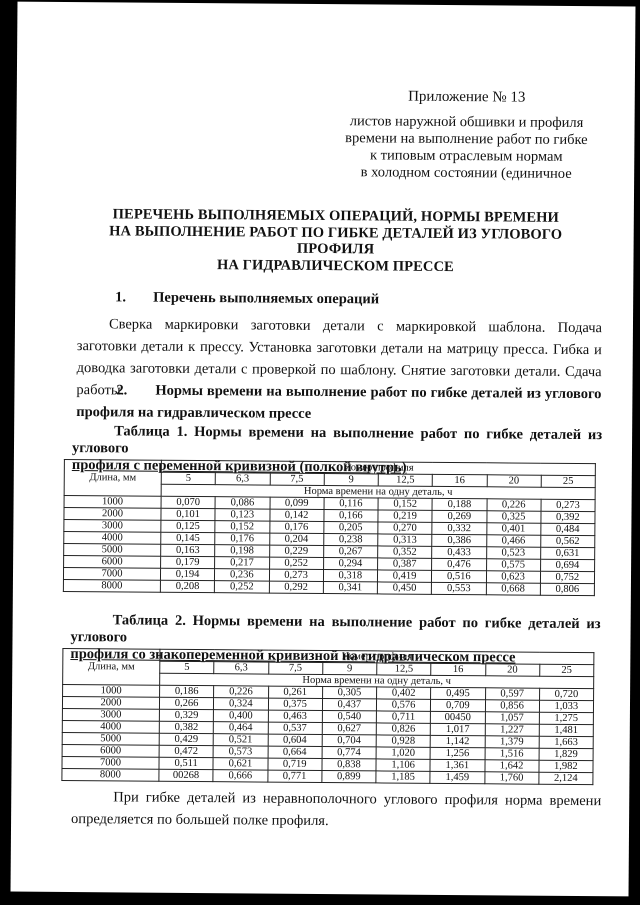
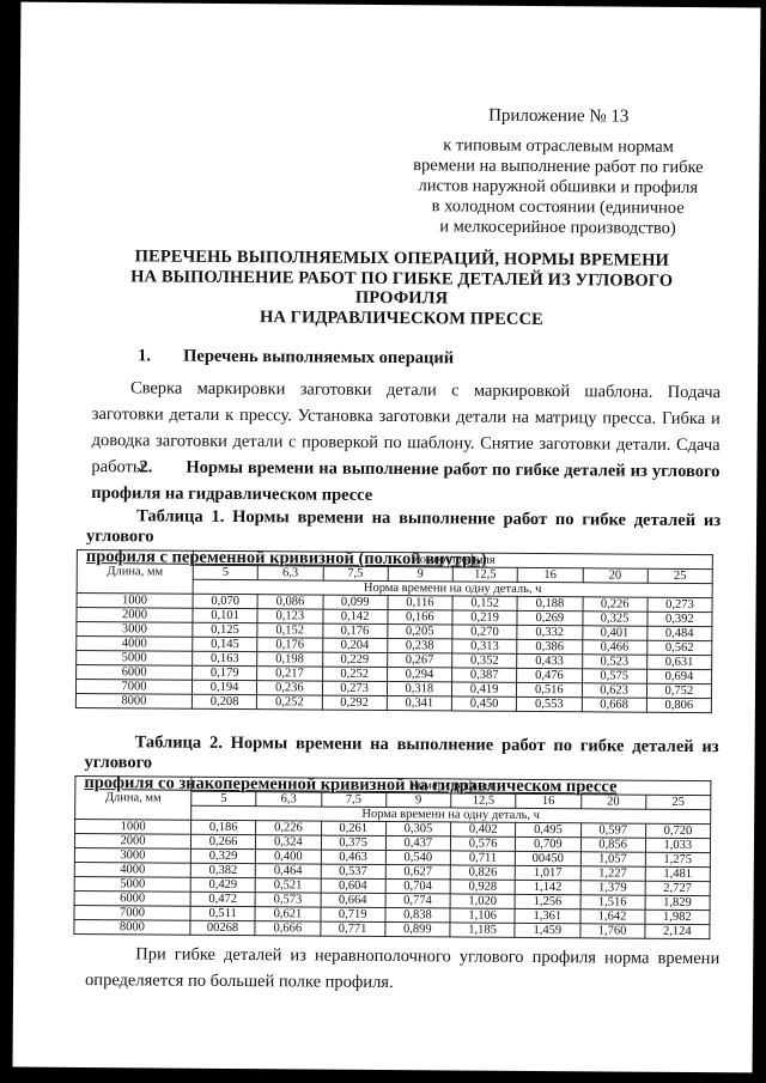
  Приложение № 13
- листов наружной обшивки и профиля
+ к типовым отраслевым нормам
  времени на выполнение работ по гибке
- к типовым отраслевым нормам
+ листов наружной обшивки и профиля
  в холодном состоянии (единичное
+ и мелкосерийное производство)
  ПЕРЕЧЕНЬ ВЫПОЛНЯЕМЫХ ОПЕРАЦИЙ, НОРМЫ ВРЕМЕНИ
  НА ВЫПОЛНЕНИЕ РАБОТ ПО ГИБКЕ ДЕТАЛЕЙ ИЗ УГЛОВОГО ПРОФИЛЯ
  НА ГИДРАВЛИЧЕСКОМ ПРЕССЕ
  1. Перечень выполняемых операций
  Сверка маркировки заготовки детали с маркировкой шаблона. Подача заготовки детали к прессу. Установка заготовки детали на матрицу пресса. Гибка и доводка заготовки детали с проверкой по шаблону. Снятие заготовки детали. Сдача работы.
  2. Нормы времени на выполнение работ по гибке деталей из углового профиля на гидравлическом прессе
  Таблица 1. Нормы времени на выполнение работ по гибке деталей из углового
  профиля с переменной кривизной (полкой внутрь)
  Длина, мм	Номер профиля
  5	6,3	7,5	9	12,5	16	20	25
  Норма времени на одну деталь, ч
  1000	0,070	0,086	0,099	0,116	0,152	0,188	0,226	0,273
  2000	0,101	0,123	0,142	0,166	0,219	0,269	0,325	0,392
  3000	0,125	0,152	0,176	0,205	0,270	0,332	0,401	0,484
  4000	0,145	0,176	0,204	0,238	0,313	0,386	0,466	0,562
  5000	0,163	0,198	0,229	0,267	0,352	0,433	0,523	0,631
  6000	0,179	0,217	0,252	0,294	0,387	0,476	0,575	0,694
  7000	0,194	0,236	0,273	0,318	0,419	0,516	0,623	0,752
  8000	0,208	0,252	0,292	0,341	0,450	0,553	0,668	0,806
  Таблица 2. Нормы времени на выполнение работ по гибке деталей из углового
  профиля со знакопеременной кривизной на гидравлическом прессе
  Длина, мм	Номер профиля
  5	6,3	7,5	9	12,5	16	20	25
  Норма времени на одну деталь, ч
  1000	0,186	0,226	0,261	0,305	0,402	0,495	0,597	0,720
  2000	0,266	0,324	0,375	0,437	0,576	0,709	0,856	1,033
  3000	0,329	0,400	0,463	0,540	0,711	00450	1,057	1,275
  4000	0,382	0,464	0,537	0,627	0,826	1,017	1,227	1,481
- 5000	0,429	0,521	0,604	0,704	0,928	1,142	1,379	1,663
+ 5000	0,429	0,521	0,604	0,704	0,928	1,142	1,379	2,727
  6000	0,472	0,573	0,664	0,774	1,020	1,256	1,516	1,829
  7000	0,511	0,621	0,719	0,838	1,106	1,361	1,642	1,982
  8000	00268	0,666	0,771	0,899	1,185	1,459	1,760	2,124
  При гибке деталей из неравнополочного углового профиля норма времени определяется по большей полке профиля.
